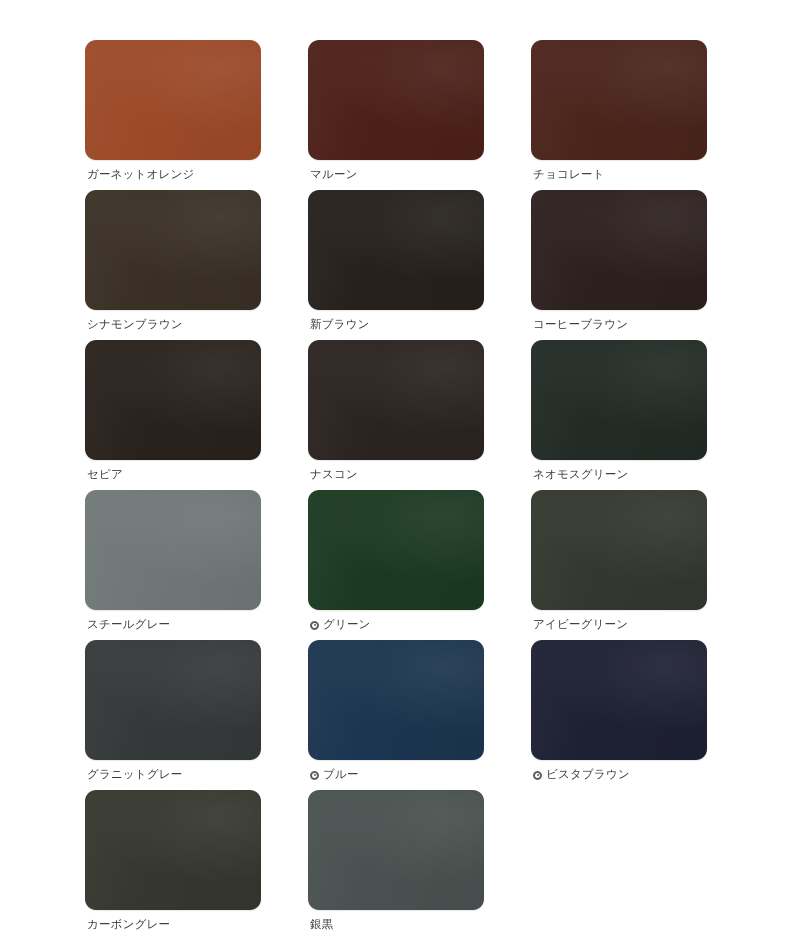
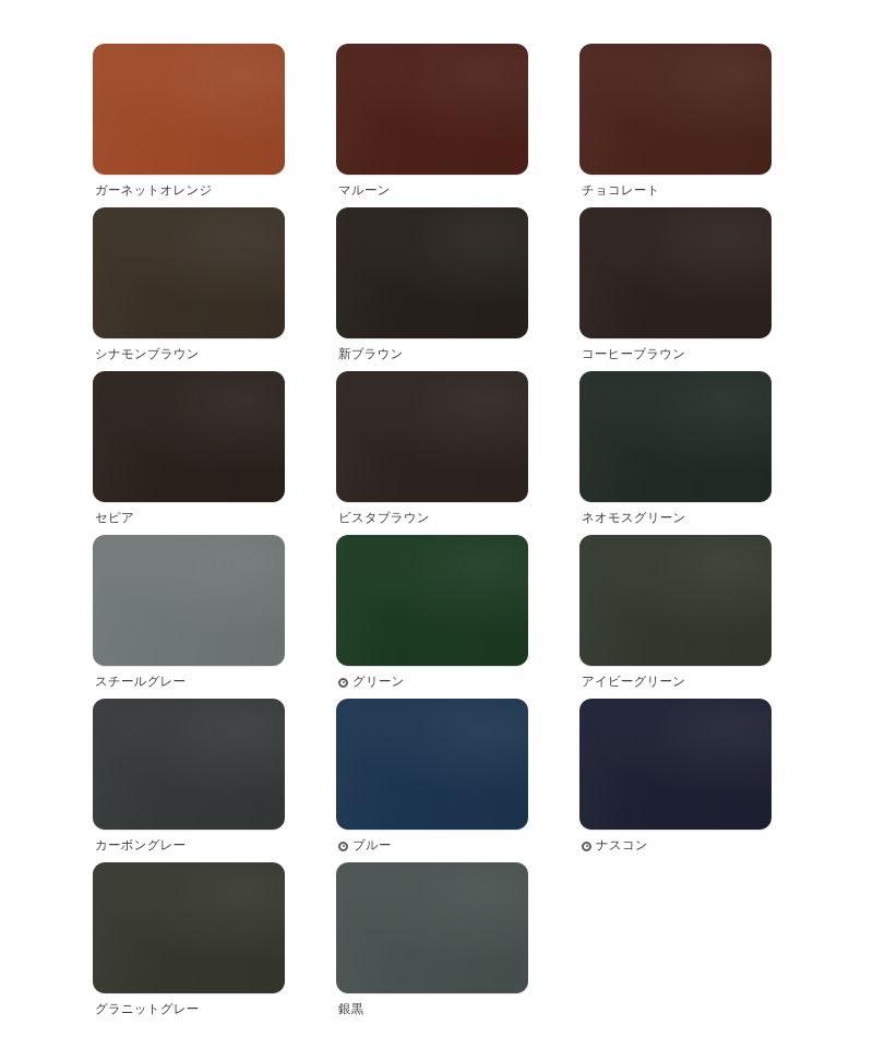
  ガーネットオレンジ
  マルーン
  チョコレート
  シナモンブラウン
  新ブラウン
  コーヒーブラウン
  セピア
- ナスコン
+ ビスタブラウン
  ネオモスグリーン
  スチールグレー
  グリーン
  アイビーグリーン
- グラニットグレー
+ カーボングレー
  ブルー
- ビスタブラウン
+ ナスコン
- カーボングレー
+ グラニットグレー
  銀黒
